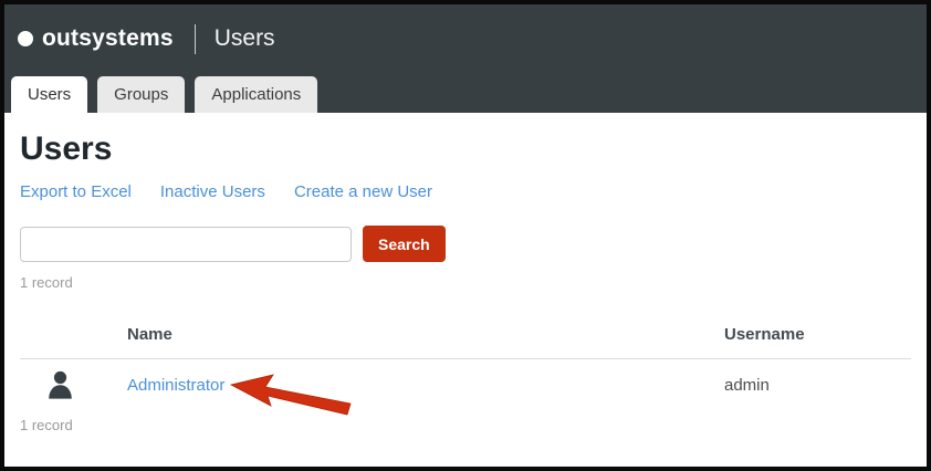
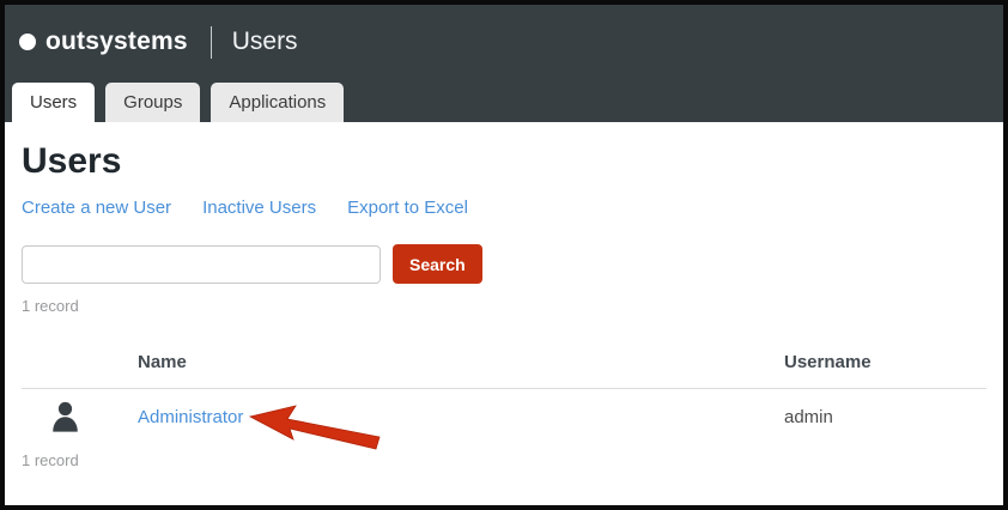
  outsystems
  Users
  Users
  Groups
  Applications
  Users
- Export to Excel
+ Create a new User
  Inactive Users
- Create a new User
+ Export to Excel
  Search
  1 record
  Name
  Username
  Administrator
  admin
  1 record
